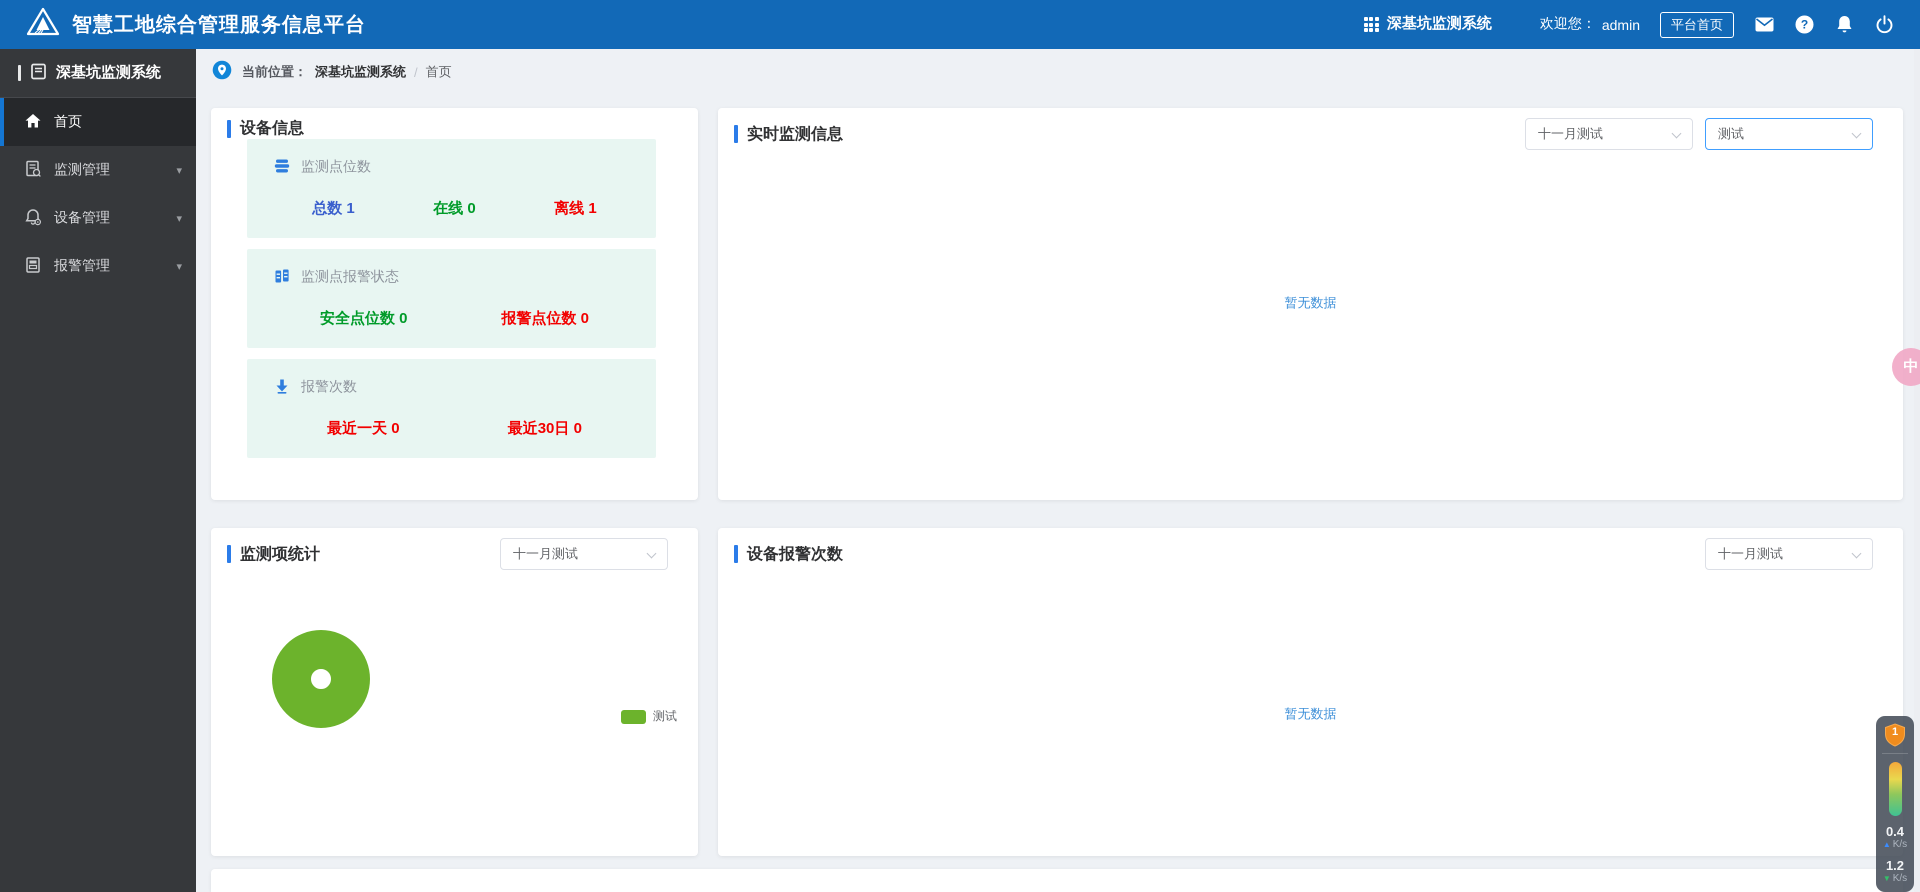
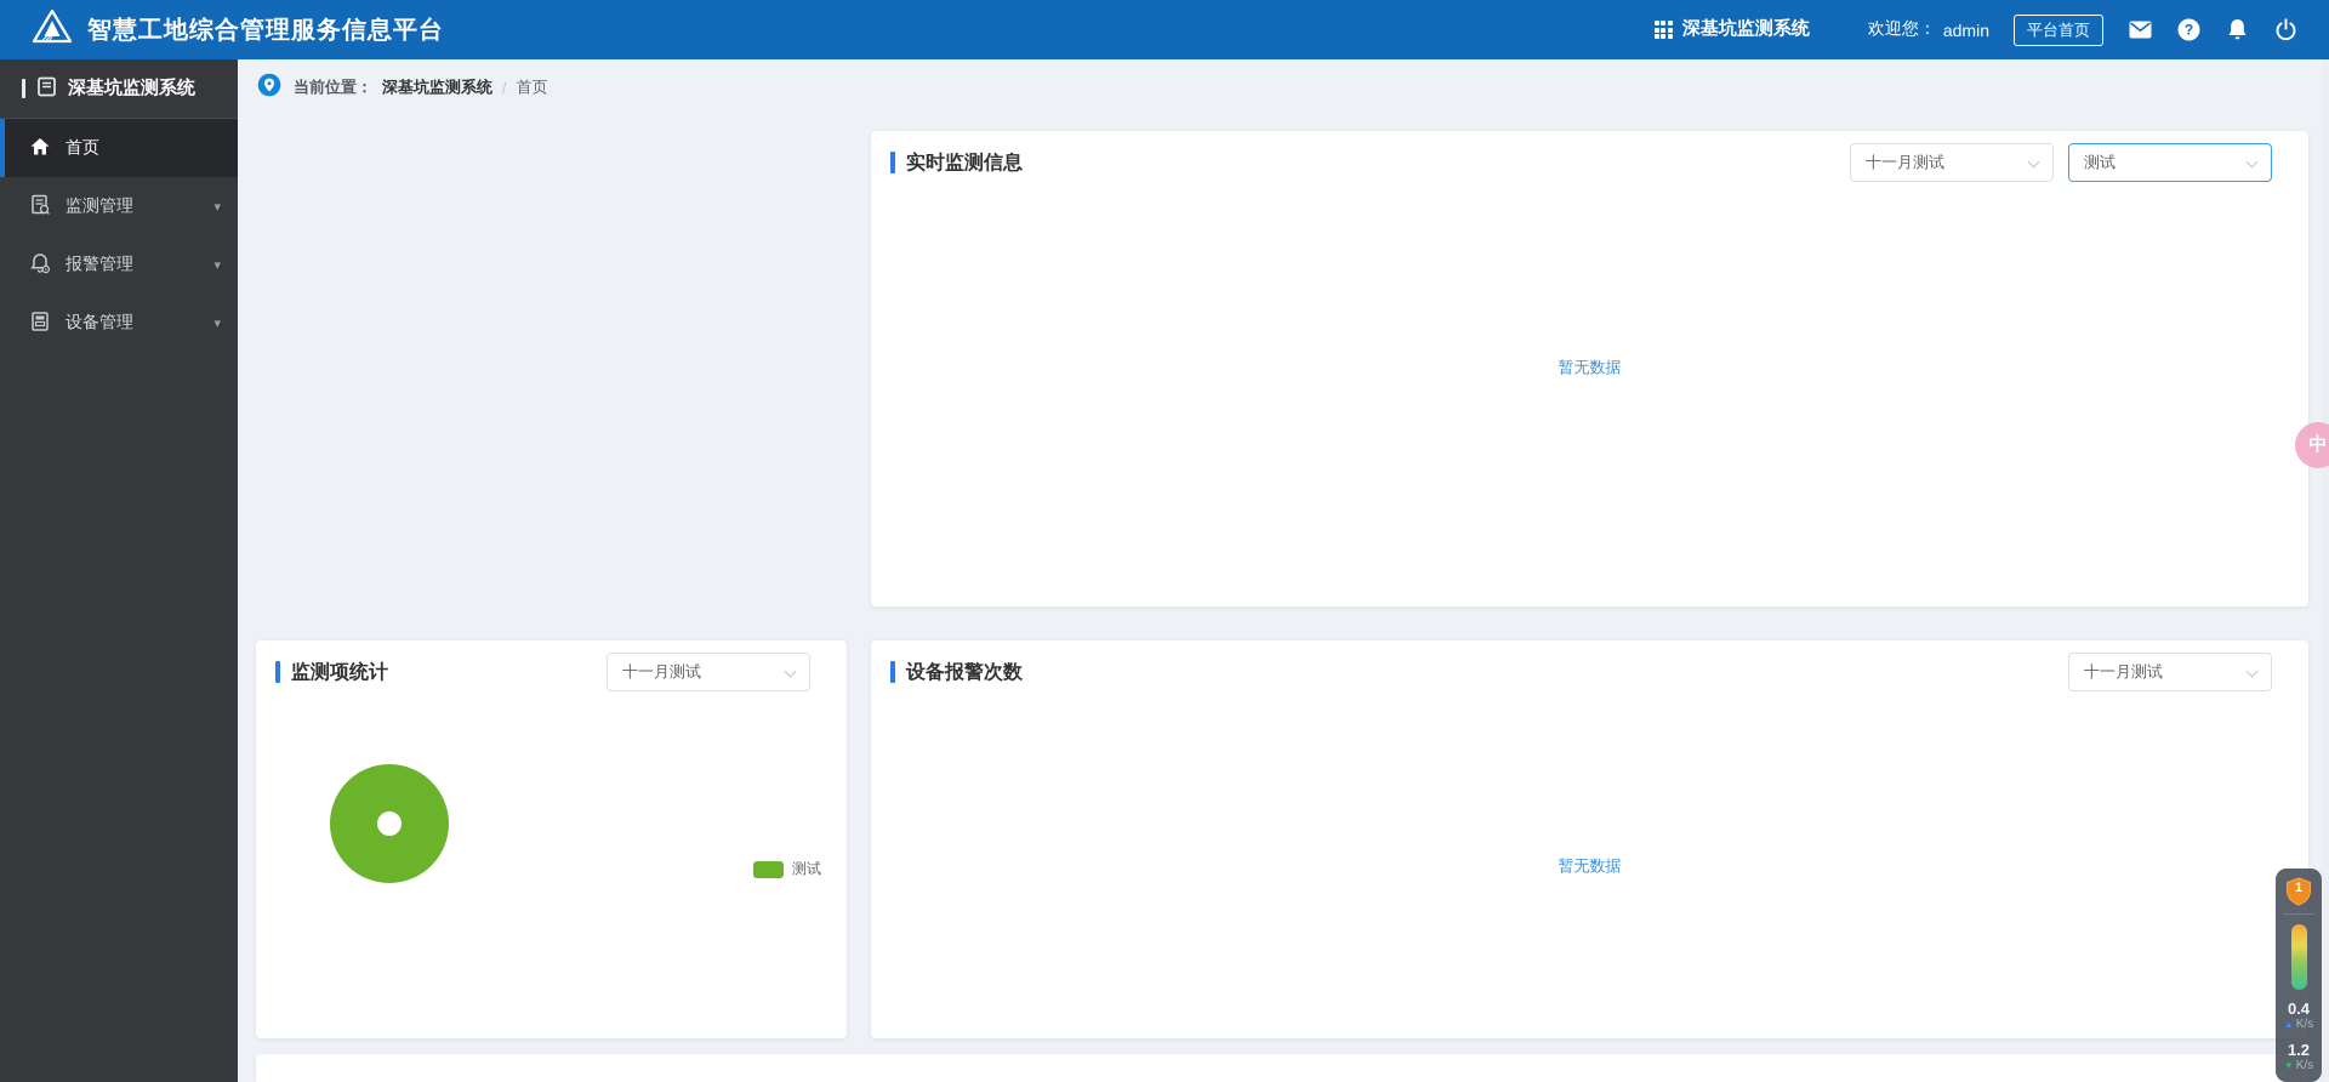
  智慧工地综合管理服务信息平台
  深基坑监测系统
  欢迎您：
  admin
  平台首页
  ?
  深基坑监测系统
  首页
  监测管理
  ▾
- 设备管理
+ 报警管理
  ▾
- 报警管理
+ 设备管理
  ▾
  当前位置：
  深基坑监测系统
  /
  首页
- 设备信息
- 监测点位数
- 总数 1
- 在线 0
- 离线 1
- 监测点报警状态
- 安全点位数 0
- 报警点位数 0
- 报警次数
- 最近一天 0
- 最近30日 0
  实时监测信息
  十一月测试
  测试
  暂无数据
  监测项统计
  十一月测试
  测试
  设备报警次数
  十一月测试
  暂无数据
  中
  1
  0.4
  ▲
  K/s
  1.2
  ▼
  K/s
